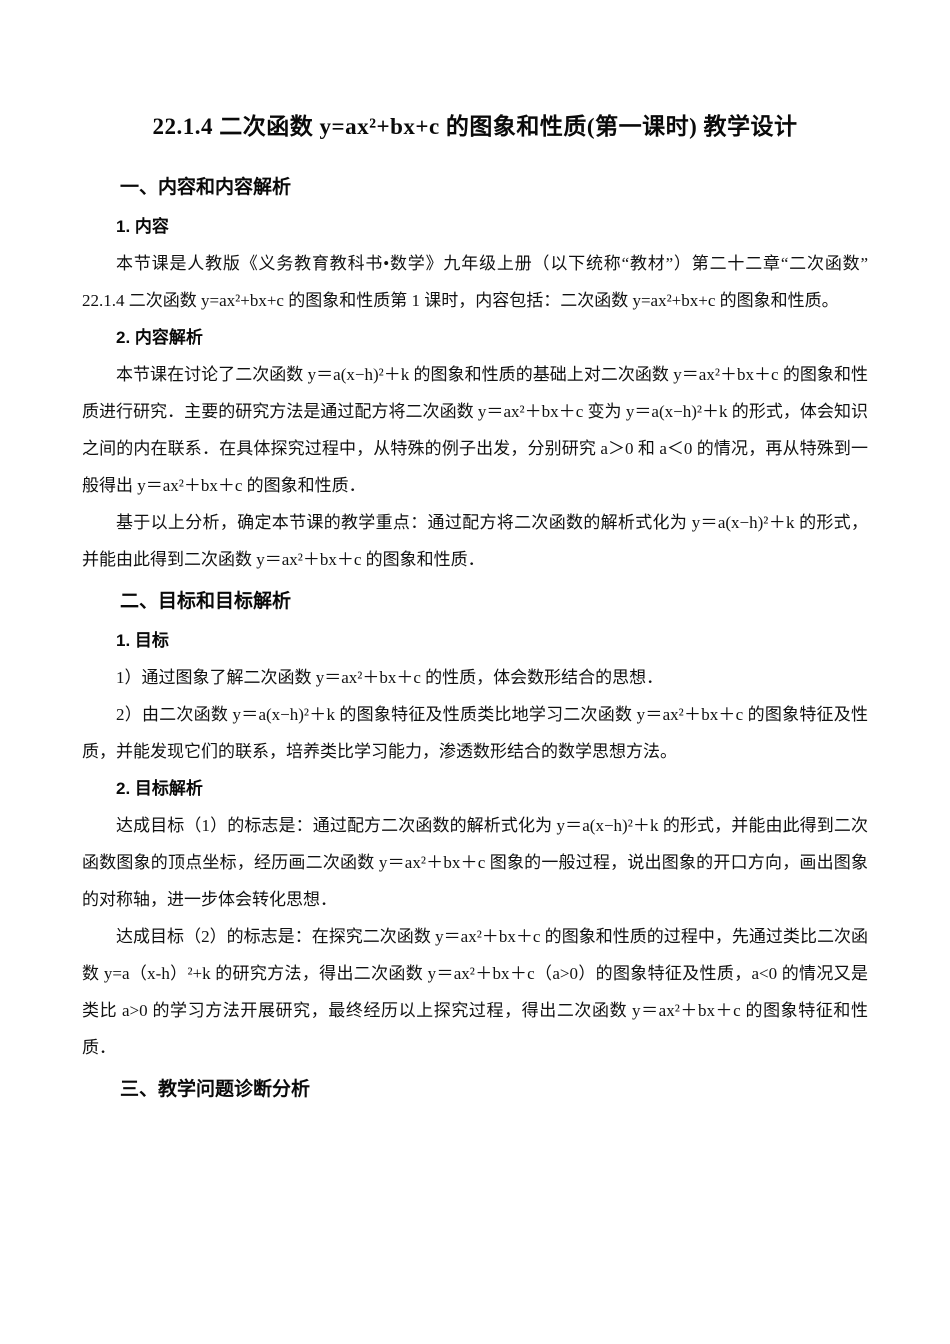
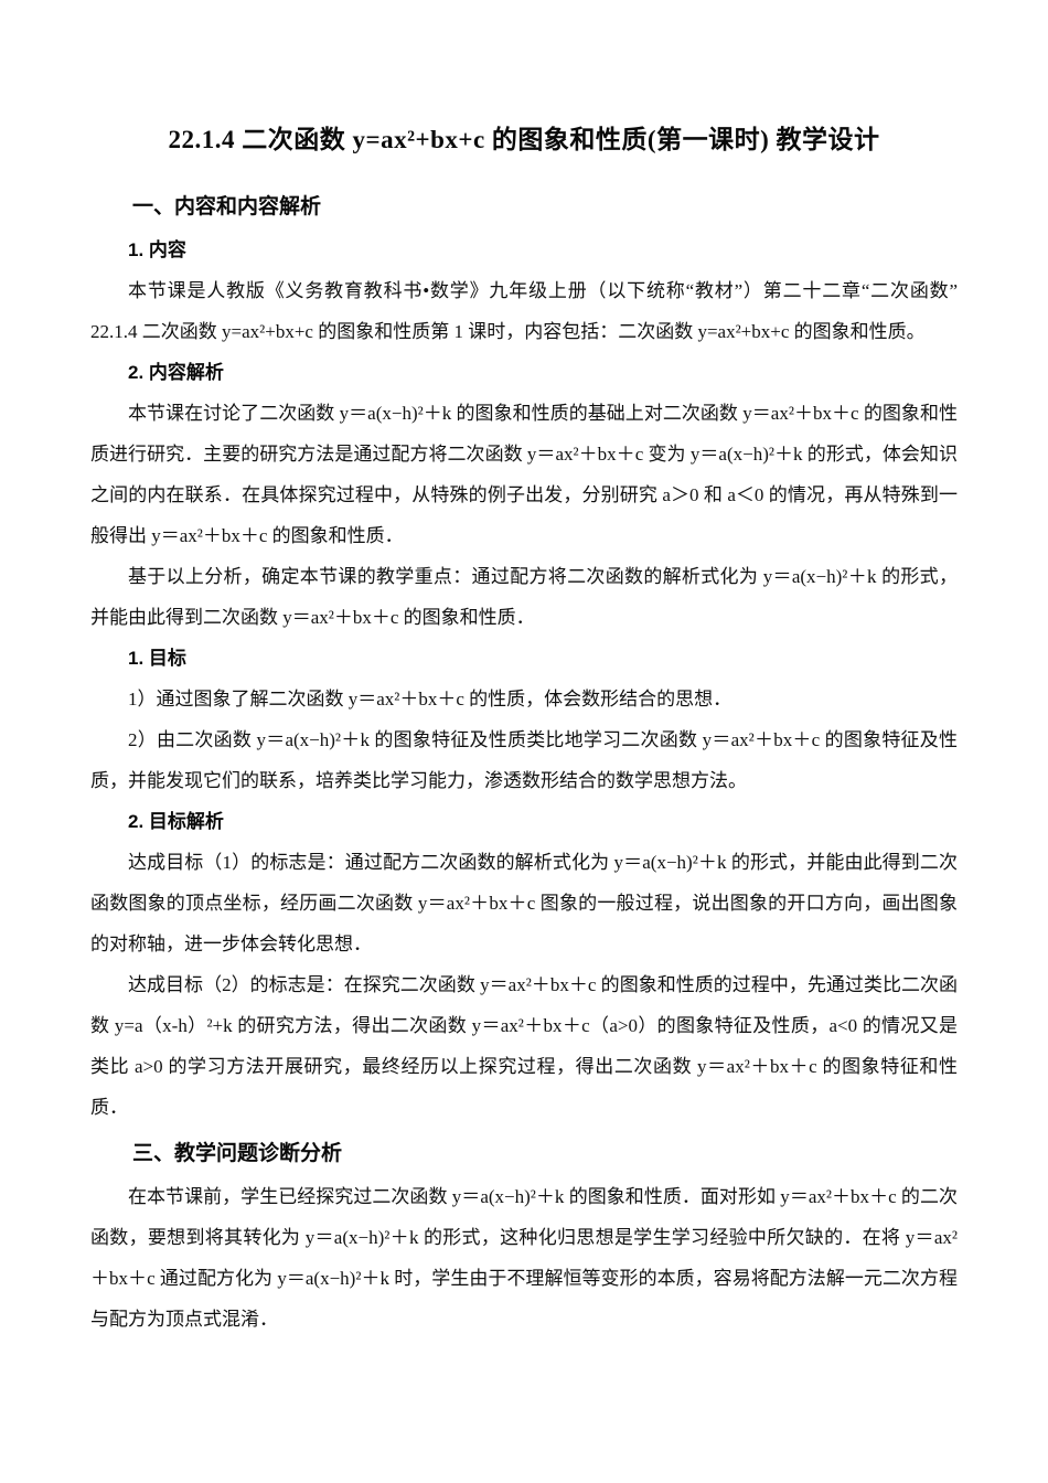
  22.1.4 二次函数 y=ax²+bx+c 的图象和性质(第一课时) 教学设计
  一、内容和内容解析
  1. 内容
  本节课是人教版《义务教育教科书•数学》九年级上册（以下统称“教材”）第二十二章“二次函数”22.1.4 二次函数 y=ax²+bx+c 的图象和性质第 1 课时，内容包括：二次函数 y=ax²+bx+c 的图象和性质。
  2. 内容解析
  本节课在讨论了二次函数 y＝a(x−h)²＋k 的图象和性质的基础上对二次函数 y＝ax²＋bx＋c 的图象和性质进行研究．主要的研究方法是通过配方将二次函数 y＝ax²＋bx＋c 变为 y＝a(x−h)²＋k 的形式，体会知识之间的内在联系．在具体探究过程中，从特殊的例子出发，分别研究 a＞0 和 a＜0 的情况，再从特殊到一般得出 y＝ax²＋bx＋c 的图象和性质．
  基于以上分析，确定本节课的教学重点：通过配方将二次函数的解析式化为 y＝a(x−h)²＋k 的形式，并能由此得到二次函数 y＝ax²＋bx＋c 的图象和性质．
- 二、目标和目标解析
  1. 目标
  1）通过图象了解二次函数 y＝ax²＋bx＋c 的性质，体会数形结合的思想．
  2）由二次函数 y＝a(x−h)²＋k 的图象特征及性质类比地学习二次函数 y＝ax²＋bx＋c 的图象特征及性质，并能发现它们的联系，培养类比学习能力，渗透数形结合的数学思想方法。
  2. 目标解析
  达成目标（1）的标志是：通过配方二次函数的解析式化为 y＝a(x−h)²＋k 的形式，并能由此得到二次函数图象的顶点坐标，经历画二次函数 y＝ax²＋bx＋c 图象的一般过程，说出图象的开口方向，画出图象的对称轴，进一步体会转化思想．
  达成目标（2）的标志是：在探究二次函数 y＝ax²＋bx＋c 的图象和性质的过程中，先通过类比二次函数 y=a（x-h）²+k 的研究方法，得出二次函数 y＝ax²＋bx＋c（a>0）的图象特征及性质，a<0 的情况又是类比 a>0 的学习方法开展研究，最终经历以上探究过程，得出二次函数 y＝ax²＋bx＋c 的图象特征和性质．
  三、教学问题诊断分析
+ 在本节课前，学生已经探究过二次函数 y＝a(x−h)²＋k 的图象和性质．面对形如 y＝ax²＋bx＋c 的二次函数，要想到将其转化为 y＝a(x−h)²＋k 的形式，这种化归思想是学生学习经验中所欠缺的．在将 y＝ax²＋bx＋c 通过配方化为 y＝a(x−h)²＋k 时，学生由于不理解恒等变形的本质，容易将配方法解一元二次方程与配方为顶点式混淆．
